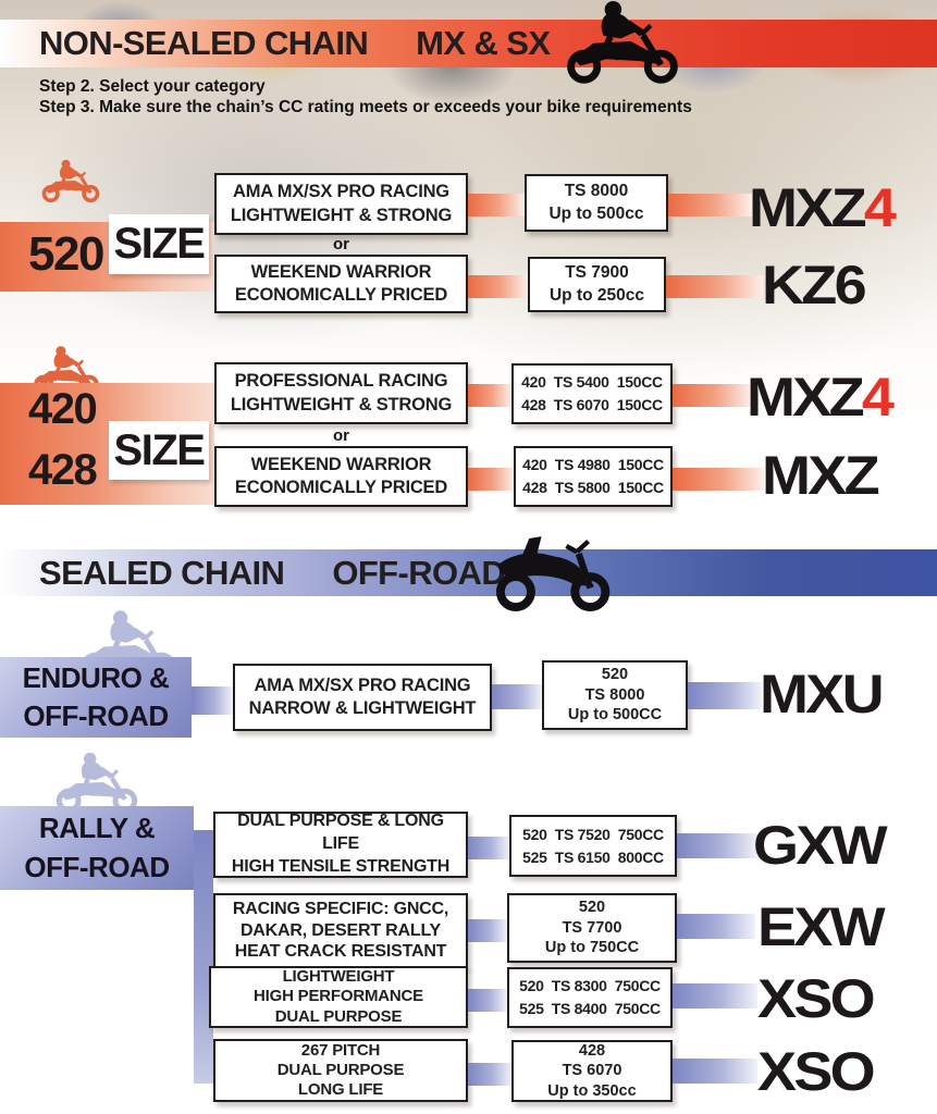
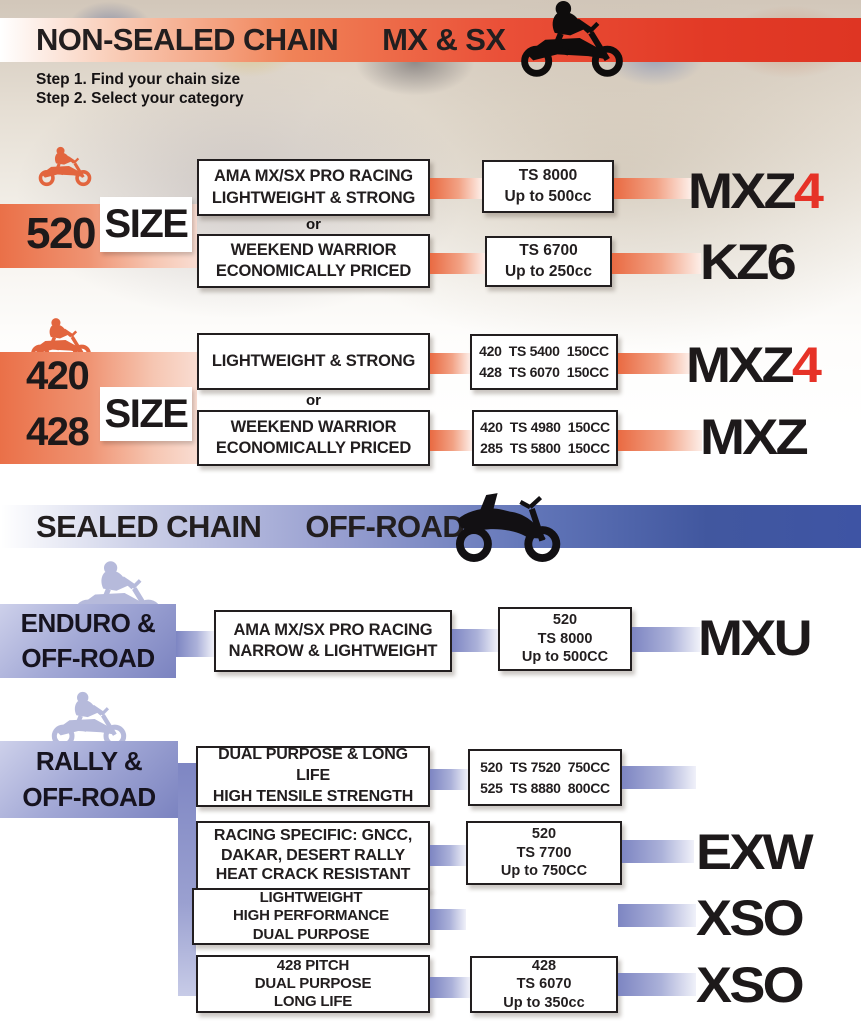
  NON-SEALED CHAIN
  MX & SX
+ Step 1. Find your chain size
  Step 2. Select your category
- Step 3. Make sure the chain’s CC rating meets or exceeds your bike requirements
  520
  SIZE
  AMA MX/SX PRO RACING
  LIGHTWEIGHT & STRONG
  TS 8000
  Up to 500cc
  MXZ4
  or
  WEEKEND WARRIOR
  ECONOMICALLY PRICED
- TS 7900
+ TS 6700
  Up to 250cc
  KZ6
  420
  428
  SIZE
- PROFESSIONAL RACING
  LIGHTWEIGHT & STRONG
  420 TS 5400 150CC
  428 TS 6070 150CC
  MXZ4
  or
  WEEKEND WARRIOR
  ECONOMICALLY PRICED
  420 TS 4980 150CC
- 428 TS 5800 150CC
+ 285 TS 5800 150CC
  MXZ
  SEALED CHAIN
  OFF-ROAD
  ENDURO &
  OFF-ROAD
  AMA MX/SX PRO RACING
  NARROW & LIGHTWEIGHT
  520
  TS 8000
  Up to 500CC
  MXU
  RALLY &
  OFF-ROAD
  DUAL PURPOSE & LONG LIFE
  HIGH TENSILE STRENGTH
  520 TS 7520 750CC
- 525 TS 6150 800CC
+ 525 TS 8880 800CC
- GXW
  RACING SPECIFIC: GNCC,
  DAKAR, DESERT RALLY
  HEAT CRACK RESISTANT
  520
  TS 7700
  Up to 750CC
  EXW
  LIGHTWEIGHT
  HIGH PERFORMANCE
  DUAL PURPOSE
- 520 TS 8300 750CC
- 525 TS 8400 750CC
  XSO
- 267 PITCH
+ 428 PITCH
  DUAL PURPOSE
  LONG LIFE
  428
  TS 6070
  Up to 350cc
  XSO
